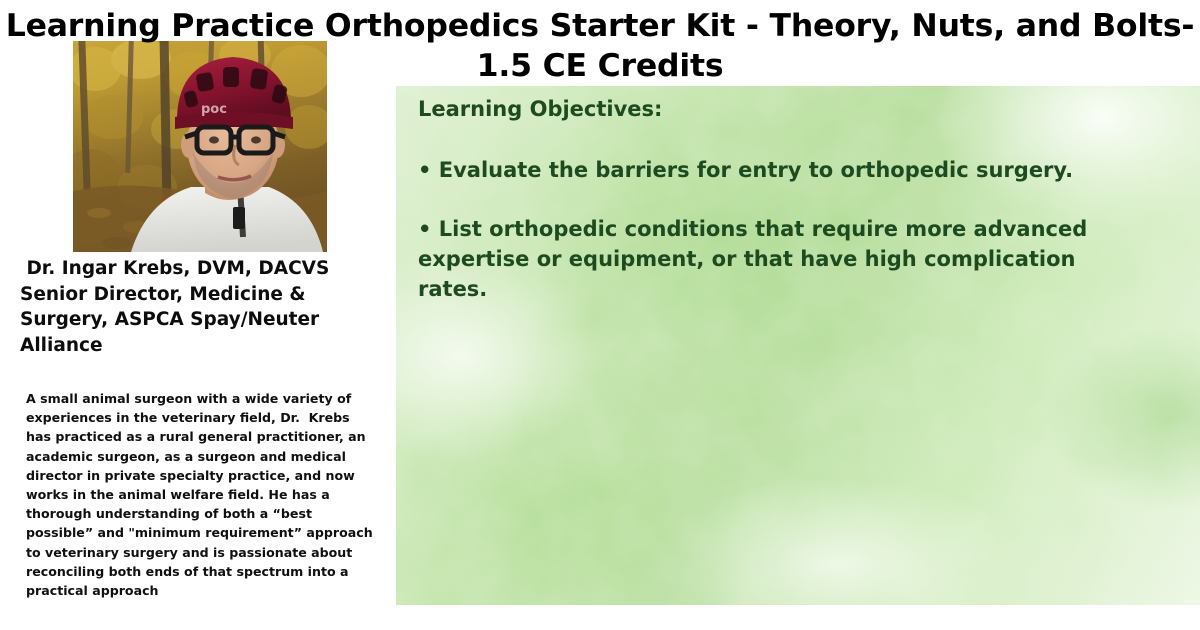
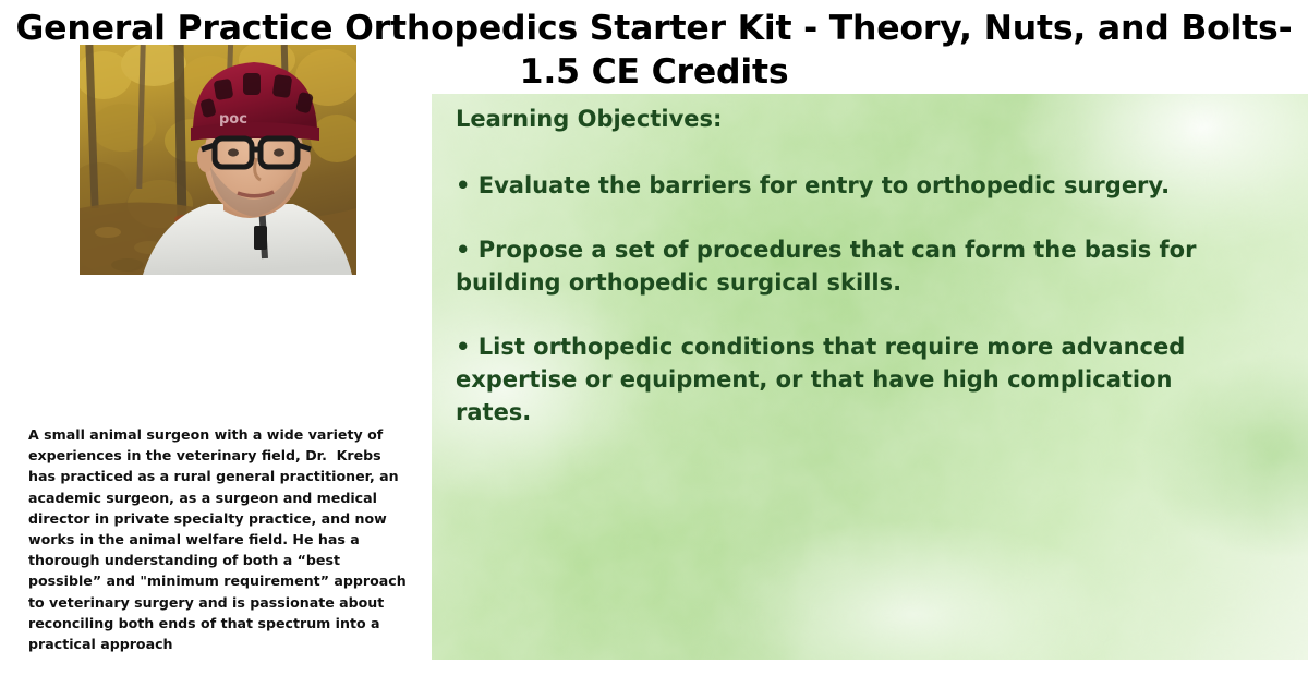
- Learning Practice Orthopedics Starter Kit - Theory, Nuts, and Bolts-
+ General Practice Orthopedics Starter Kit - Theory, Nuts, and Bolts-
  1.5 CE Credits
  poc
- Dr. Ingar Krebs, DVM, DACVS Senior Director, Medicine & Surgery, ASPCA Spay/Neuter Alliance
  A small animal surgeon with a wide variety of experiences in the veterinary field, Dr. Krebs has practiced as a rural general practitioner, an academic surgeon, as a surgeon and medical director in private specialty practice, and now works in the animal welfare field. He has a thorough understanding of both a “best possible” and "minimum requirement” approach to veterinary surgery and is passionate about reconciling both ends of that spectrum into a practical approach
  Learning Objectives:
  • Evaluate the barriers for entry to orthopedic surgery.
+ • Propose a set of procedures that can form the basis for building orthopedic surgical skills.
  • List orthopedic conditions that require more advanced expertise or equipment, or that have high complication rates.
